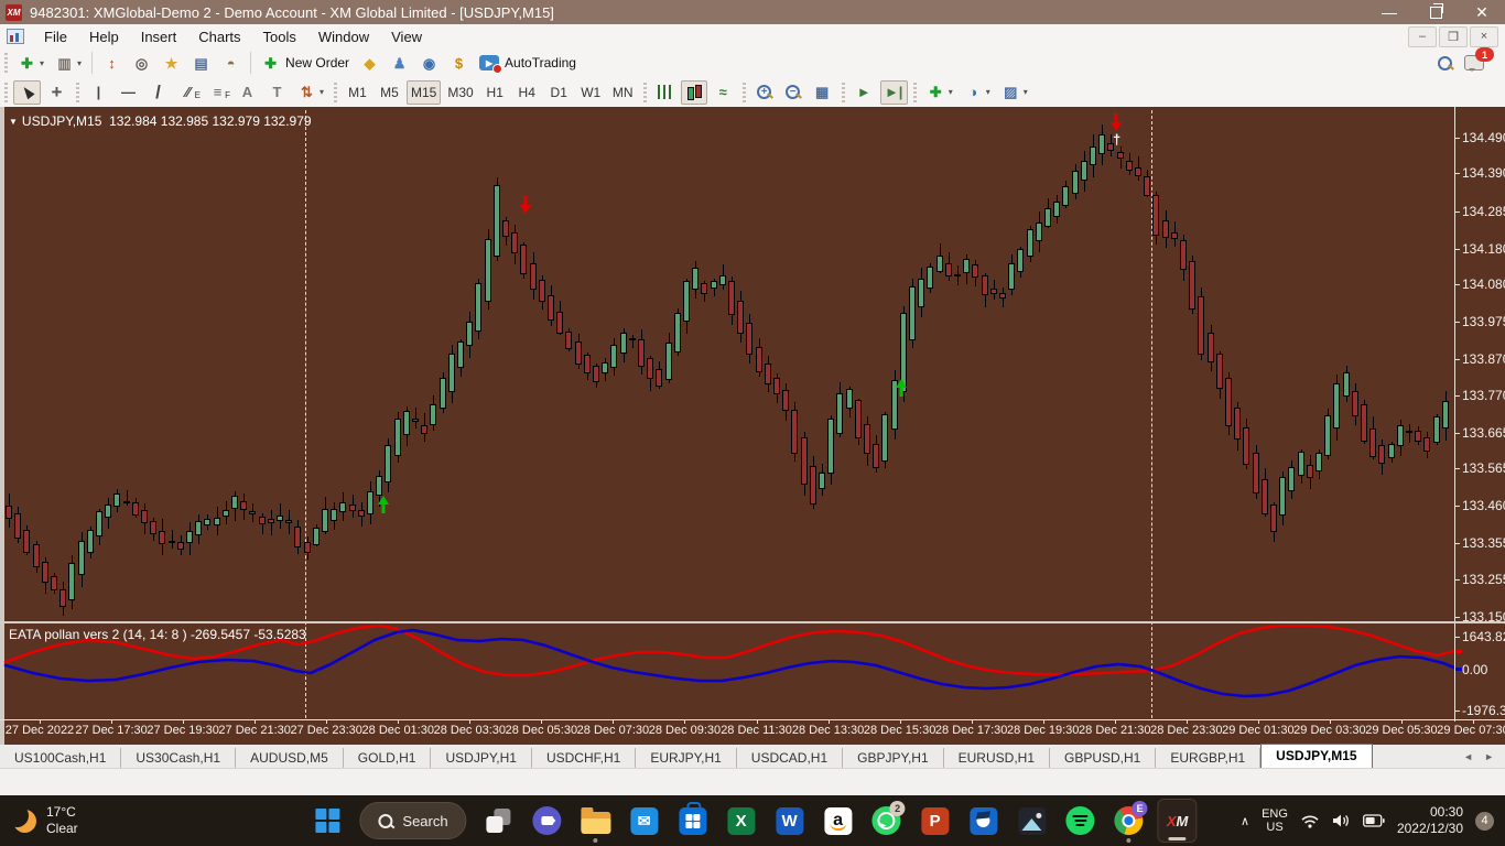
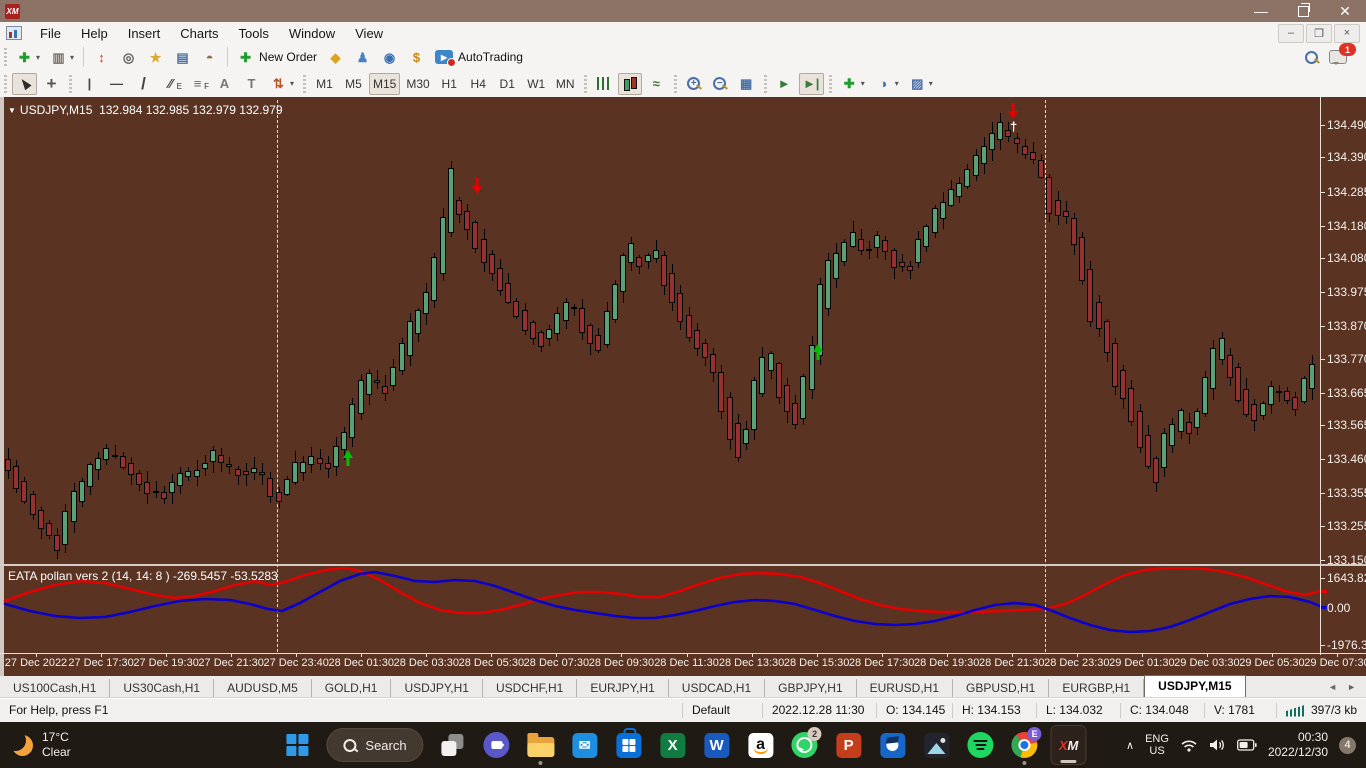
  XM
- 9482301: XMGlobal-Demo 2 - Demo Account - XM Global Limited - [USDJPY,M15]
  —
  ✕
  File
  Help
  Insert
  Charts
  Tools
  Window
  View
  –
  ❒
  ×
  ✚
  ▾
  ▥
  ▾
  ↕
  ◎
  ★
  ▤
  ◓
  ✚
  New Order
  ◆
  ♟
  ◉
  $
  ▶
  AutoTrading
  1
  +
  |
  —
  /
  ∕∕
  E
  ≡
  F
  A
  T
  ⇅
  ▾
  M1
  M5
  M15
  M30
  H1
  H4
  D1
  W1
  MN
  ≈
  +
  −
  ▦
  ►
  ►|
  ✚
  ▾
  ◑
  ▾
  ▨
  ▾
  ▼ USDJPY,M15 132.984 132.985 132.979 132.979
  EATA pollan vers 2 (14, 14: 8 ) -269.5457 -53.5283
  134.49
  134.39
  134.28
  134.18
  134.08
  133.97
  133.87
  133.77
  133.66
  133.56
  133.46
  133.35
  133.25
  133.15
  27 Dec 2022
  27 Dec 17:30
  27 Dec 19:30
  27 Dec 21:30
- 27 Dec 23:30
+ 27 Dec 23:40
  28 Dec 01:30
  28 Dec 03:30
  28 Dec 05:30
  28 Dec 07:30
  28 Dec 09:30
  28 Dec 11:30
  28 Dec 13:30
  28 Dec 15:30
  28 Dec 17:30
  28 Dec 19:30
  28 Dec 21:30
  28 Dec 23:30
  29 Dec 01:30
  29 Dec 03:30
  29 Dec 05:30
  29 Dec 07:3
  †
  0.00
  -1976.3
  US100Cash,H1
  US30Cash,H1
  AUDUSD,M5
  GOLD,H1
  USDJPY,H1
  USDCHF,H1
  EURJPY,H1
  USDCAD,H1
  GBPJPY,H1
  EURUSD,H1
  GBPUSD,H1
  EURGBP,H1
  USDJPY,M15
  ◄
  ►
+ For Help, press F1
+ Default
+ 2022.12.28 11:30
+ O: 134.145
+ H: 134.153
+ L: 134.032
+ C: 134.048
+ V: 1781
+ 397/3 kb
  17°C
  Clear
  Search
  ✉
  X
  W
  a
  2
  P
  E
  X
  M
  ∧
  ENG
  US
  00:30
  2022/12/30
  4
